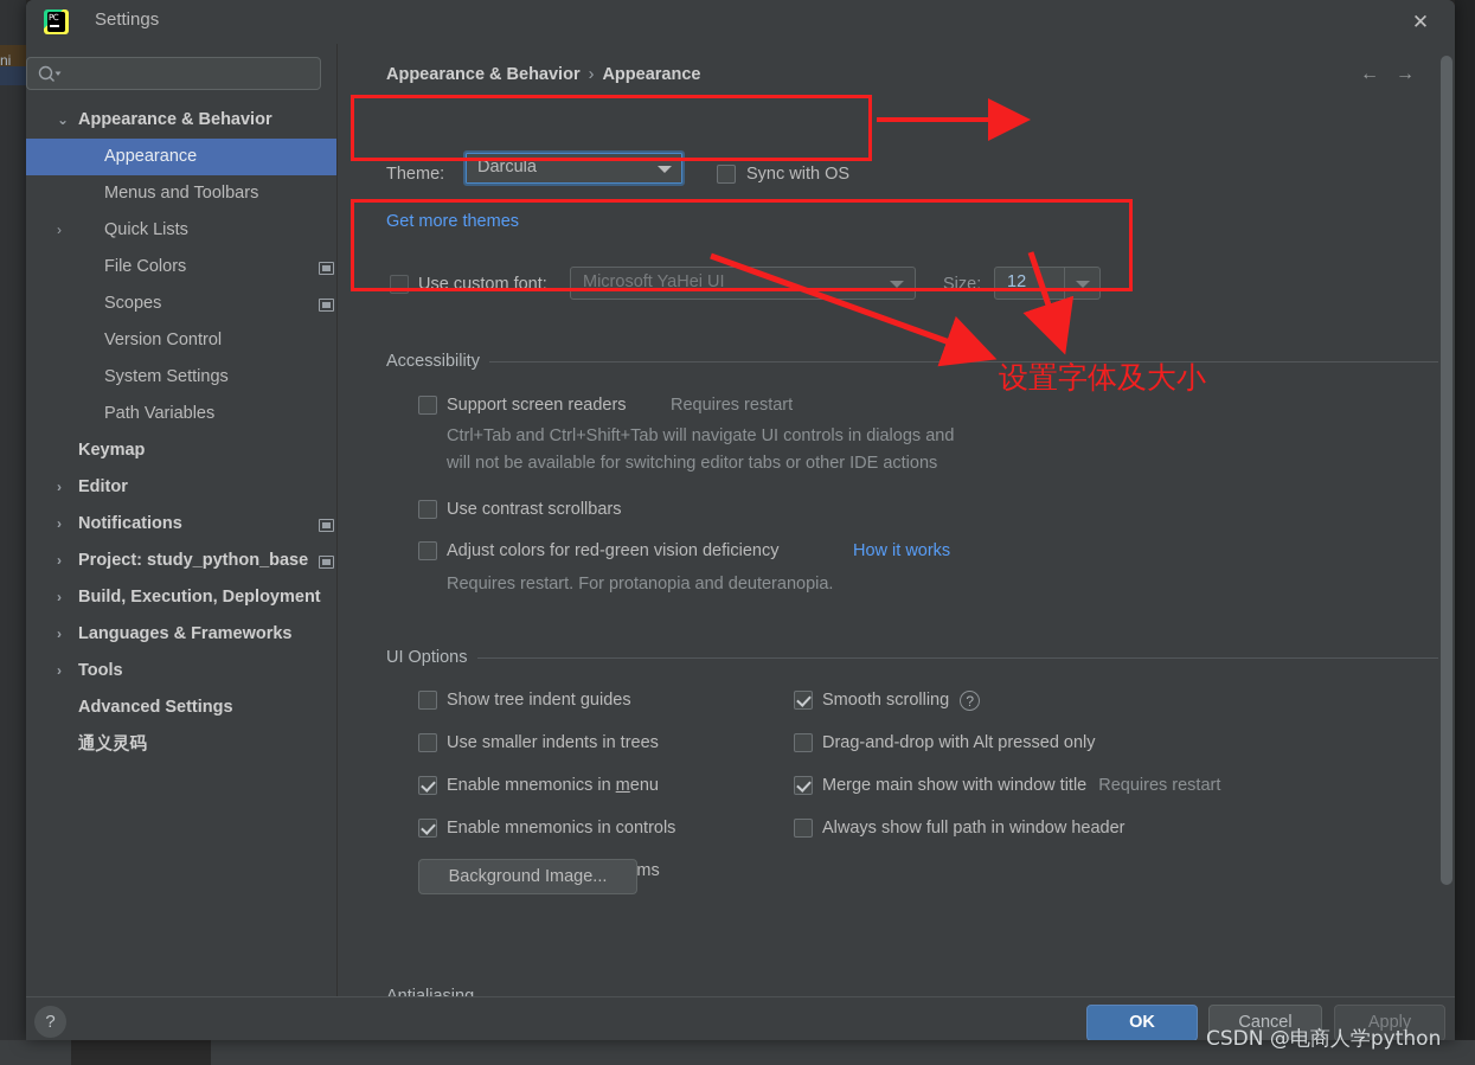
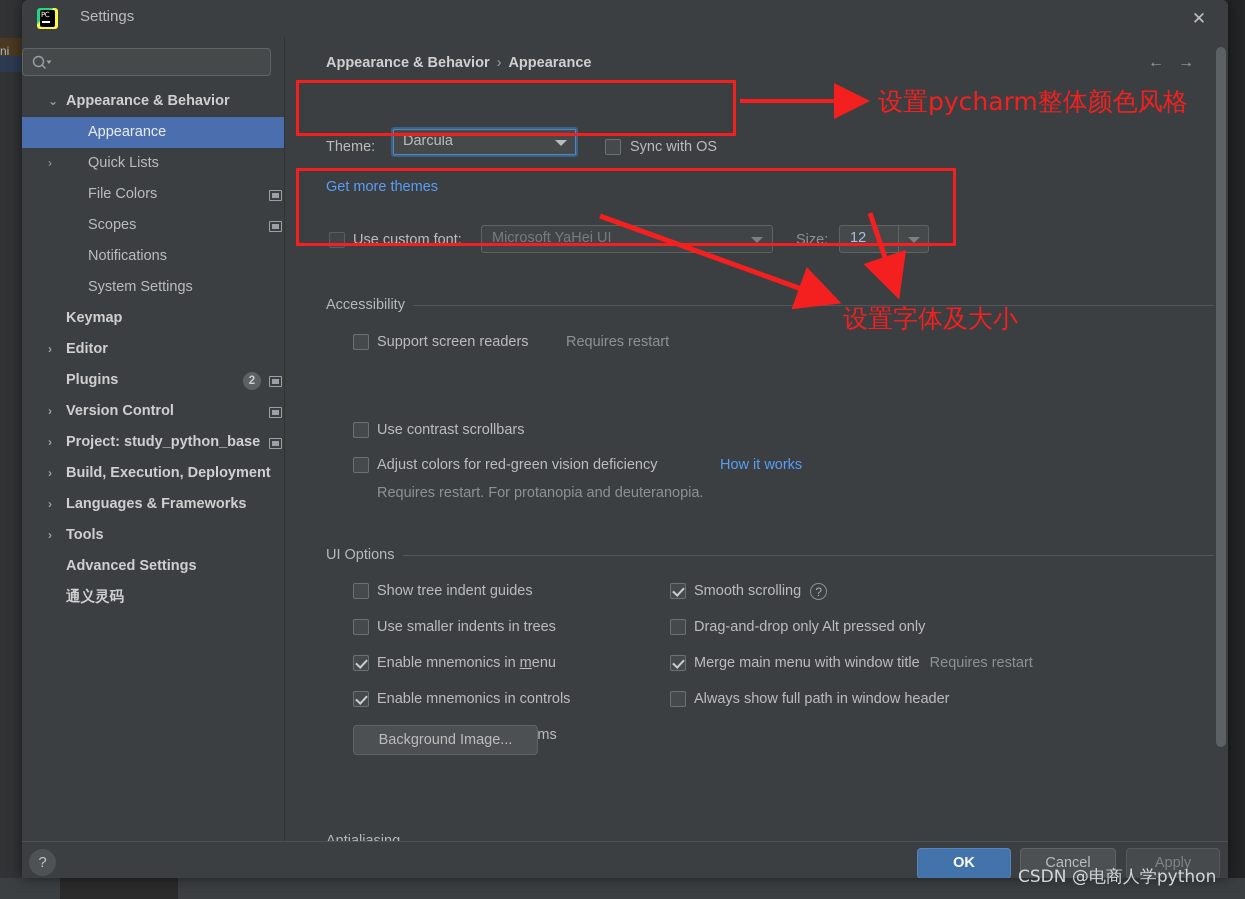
  ni
  PC
  Settings
  ✕
  ⌄
  Appearance & Behavior
  Appearance
- Menus and Toolbars
  ›
  Quick Lists
  File Colors
  Scopes
- Version Control
+ Notifications
  System Settings
- Path Variables
  Keymap
  ›
  Editor
+ Plugins
+ 2
  ›
- Notifications
+ Version Control
  ›
  Project: study_python_base
  ›
  Build, Execution, Deployment
  ›
  Languages & Frameworks
  ›
  Tools
  Advanced Settings
  通义灵码
  Appearance & Behavior › Appearance
  ← →
  Theme:
  Darcula
  Sync with OS
  Get more themes
  Use custom font:
  Microsoft YaHei UI
  Size:
  12
  Accessibility
  Support screen readers
  Requires restart
- Ctrl+Tab and Ctrl+Shift+Tab will navigate UI controls in dialogs and
- will not be available for switching editor tabs or other IDE actions
  Use contrast scrollbars
  Adjust colors for red-green vision deficiency
  How it works
  Requires restart. For protanopia and deuteranopia.
  UI Options
  Show tree indent guides
  Use smaller indents in trees
  Enable mnemonics in menu
  Enable mnemonics in controls
  Smooth scrolling
  ?
- Drag-and-drop with Alt pressed only
+ Drag-and-drop only Alt pressed only
- Merge main show with window title
+ Merge main menu with window title
  Requires restart
  Always show full path in window header
  Background Image...
  ?
  OK
  Cancel
  Apply
+ 设置pycharm整体颜色风格
  设置字体及大小
  CSDN @电商人学python
